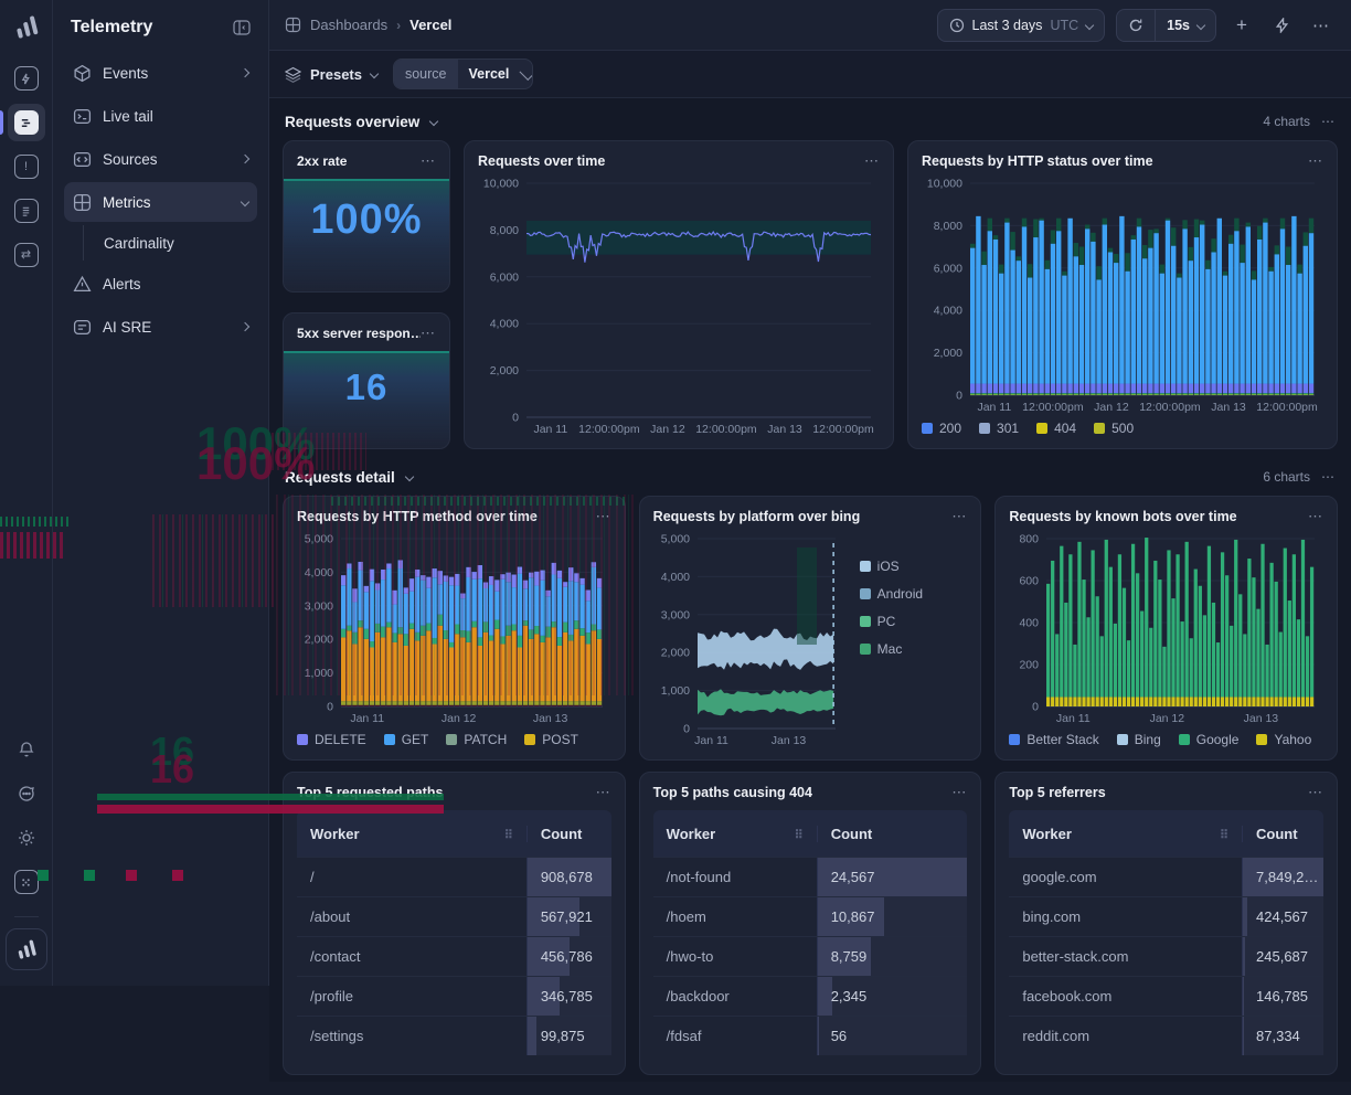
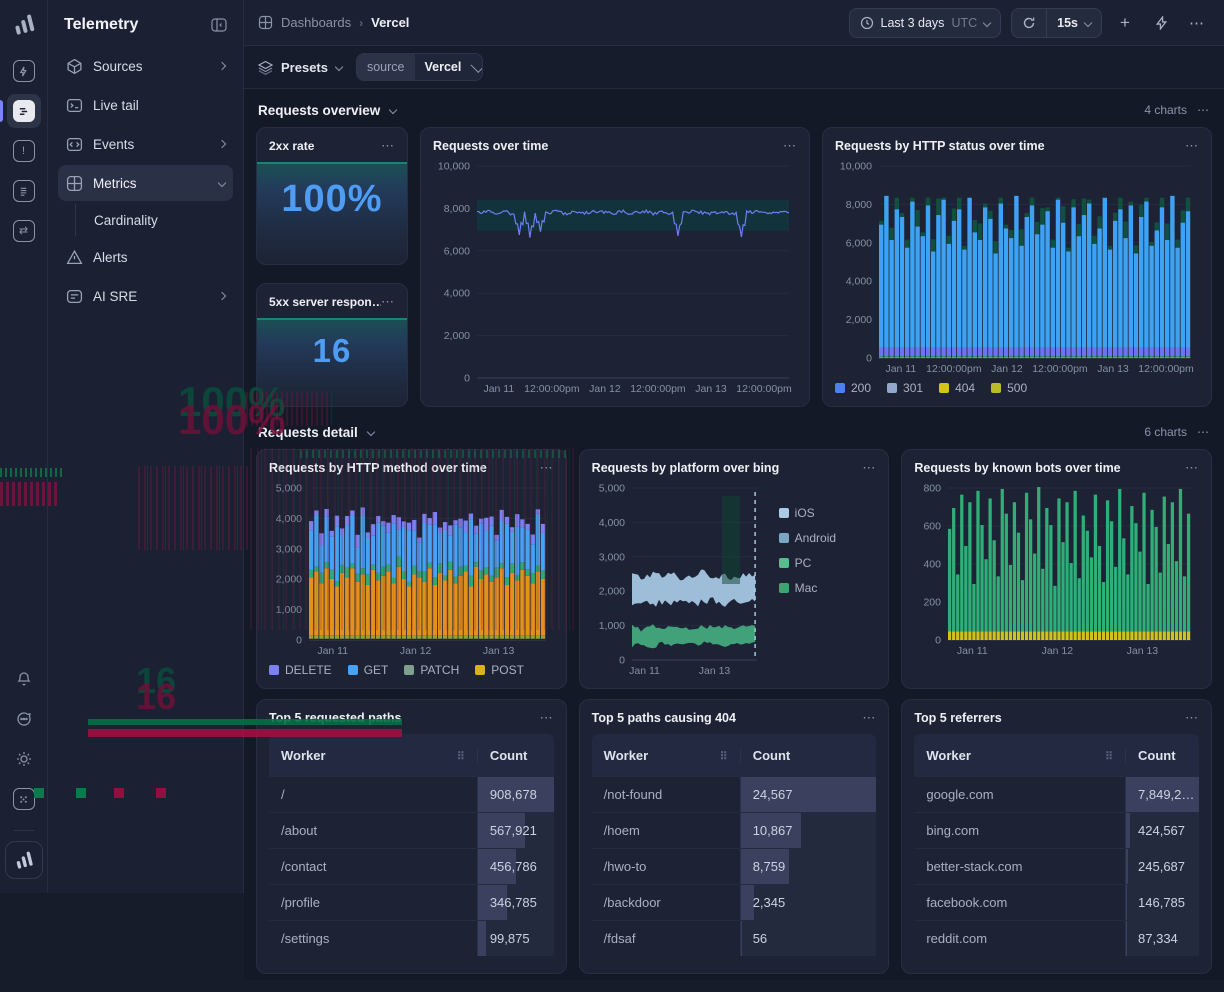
  !
  ⇄
  Telemetry
- Events
+ Sources
  Live tail
- Sources
+ Events
  Metrics
  Cardinality
  Alerts
  AI SRE
  Dashboards
  ›
  Vercel
  Last 3 days
  UTC
  15s
  Presets
  source
  Vercel
  Requests overview
  4 charts
  2xx rate
  100%
  5xx server respon…
  16
  Requests over time
  0
  2,000
  4,000
  6,000
  8,000
  10,000
  Jan 11
  12:00:00pm
  Jan 12
  12:00:00pm
  Jan 13
  12:00:00pm
  Requests by HTTP status over time
  0
  2,000
  4,000
  6,000
  8,000
  10,000
  Jan 11
  12:00:00pm
  Jan 12
  12:00:00pm
  Jan 13
  12:00:00pm
  200
  301
  404
  500
  Requests detail
  6 charts
  Requests by HTTP method over time
  0
  1,000
  2,000
  3,000
  4,000
  5,000
  Jan 11
  Jan 12
  Jan 13
  DELETE
  GET
  PATCH
  POST
  Requests by platform over bing
  0
  1,000
  2,000
  3,000
  4,000
  5,000
  Jan 11
  Jan 13
  iOS
  Android
  PC
  Mac
  Requests by known bots over time
  0
  200
  400
  600
  800
  Jan 11
  Jan 12
  Jan 13
- Better Stack
- Bing
- Google
- Yahoo
  Top 5 requested paths
  Worker
  Count
  /
  908,678
  /about
  567,921
  /contact
  456,786
  /profile
  346,785
  /settings
  99,875
  Top 5 paths causing 404
  Worker
  Count
  /not-found
  24,567
  /hoem
  10,867
  /hwo-to
  8,759
  /backdoor
  2,345
  /fdsaf
  56
  Top 5 referrers
  Worker
  Count
  google.com
  7,849,2…
  bing.com
  424,567
  better-stack.com
  245,687
  facebook.com
  146,785
  reddit.com
  87,334
  100%
  100%
  16
  16
